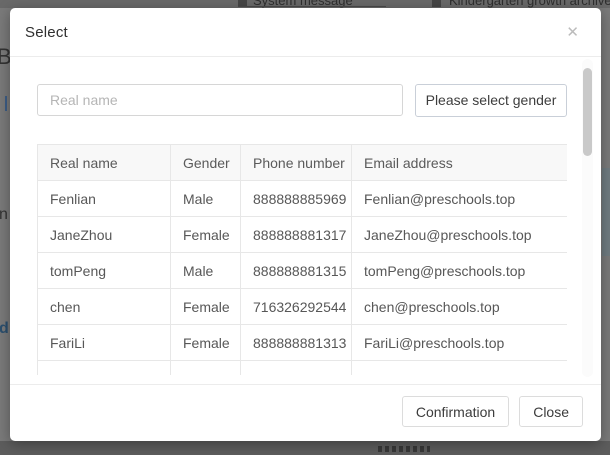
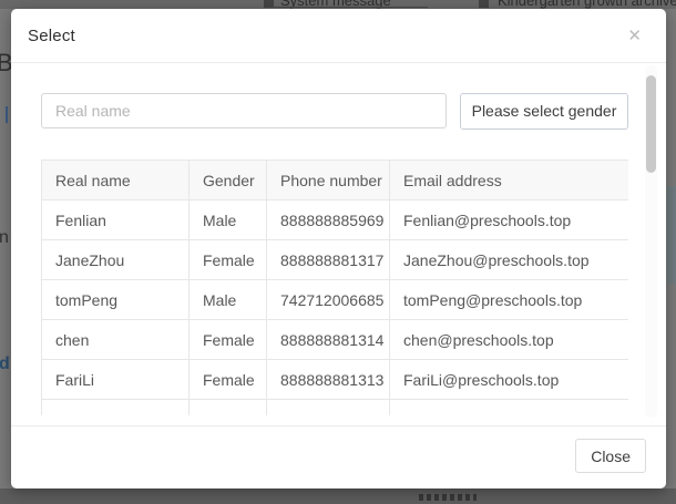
  System message
  Kindergarten growth archive
  B
  n
  d
  Select
  ✕
  Real name
  Please select gender
  Real name	Gender	Phone number	Email address
  Fenlian	Male	888888885969	Fenlian@preschools.top
  JaneZhou	Female	888888881317	JaneZhou@preschools.top
- tomPeng	Male	888888881315	tomPeng@preschools.top
+ tomPeng	Male	742712006685	tomPeng@preschools.top
- chen	Female	716326292544	chen@preschools.top
+ chen	Female	888888881314	chen@preschools.top
  FariLi	Female	888888881313	FariLi@preschools.top
- Confirmation
  Close
